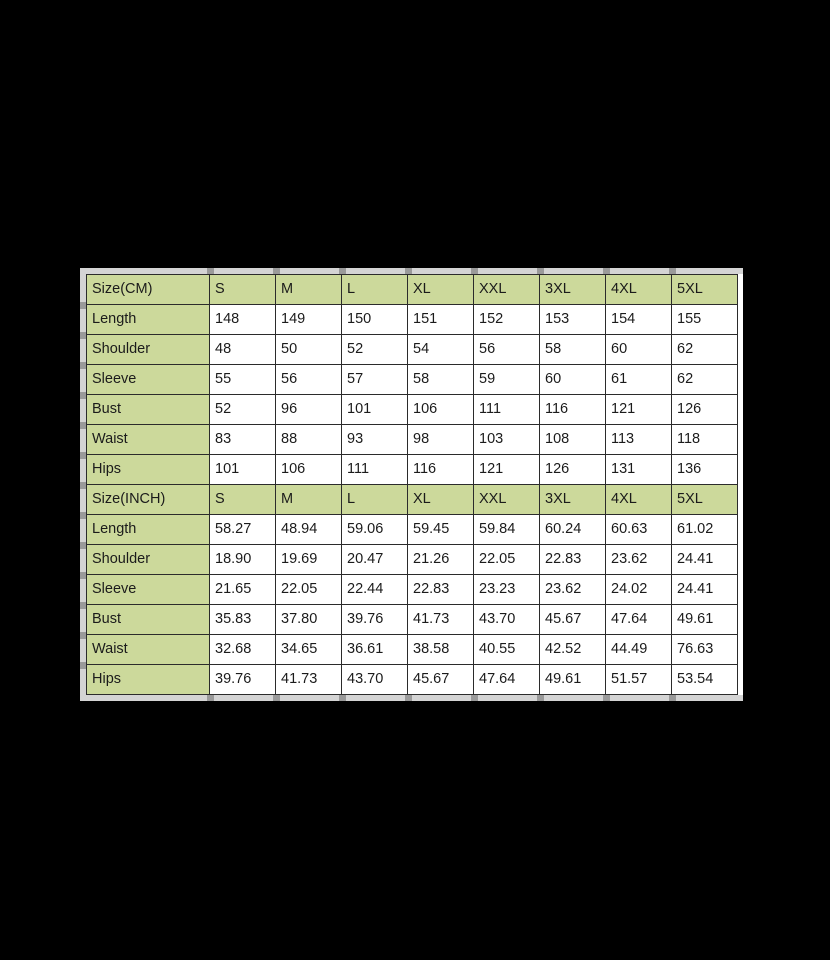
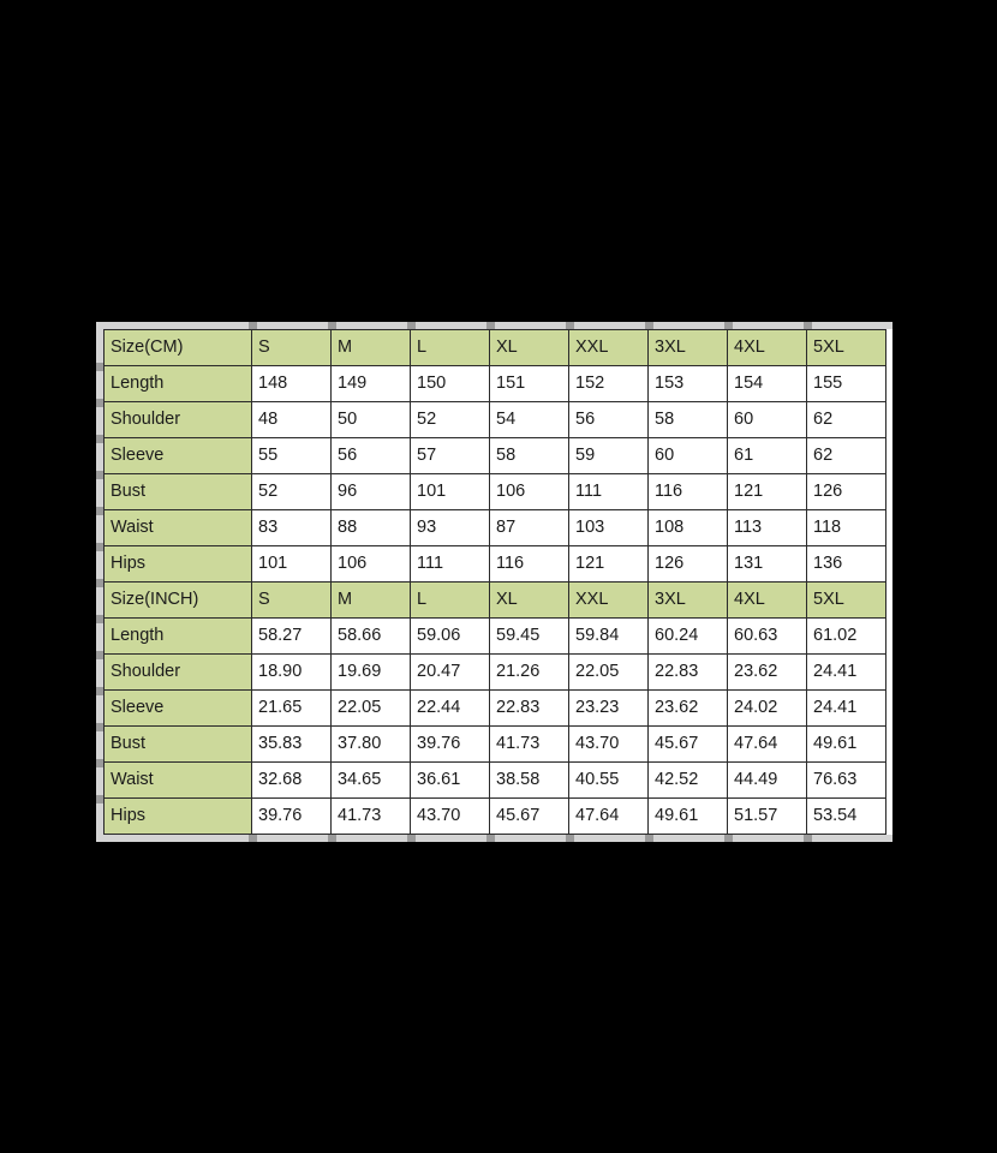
  Size(CM)	S	M	L	XL	XXL	3XL	4XL	5XL
  Length	148	149	150	151	152	153	154	155
  Shoulder	48	50	52	54	56	58	60	62
  Sleeve	55	56	57	58	59	60	61	62
  Bust	52	96	101	106	111	116	121	126
- Waist	83	88	93	98	103	108	113	118
+ Waist	83	88	93	87	103	108	113	118
  Hips	101	106	111	116	121	126	131	136
  Size(INCH)	S	M	L	XL	XXL	3XL	4XL	5XL
- Length	58.27	48.94	59.06	59.45	59.84	60.24	60.63	61.02
+ Length	58.27	58.66	59.06	59.45	59.84	60.24	60.63	61.02
  Shoulder	18.90	19.69	20.47	21.26	22.05	22.83	23.62	24.41
  Sleeve	21.65	22.05	22.44	22.83	23.23	23.62	24.02	24.41
  Bust	35.83	37.80	39.76	41.73	43.70	45.67	47.64	49.61
  Waist	32.68	34.65	36.61	38.58	40.55	42.52	44.49	76.63
  Hips	39.76	41.73	43.70	45.67	47.64	49.61	51.57	53.54
